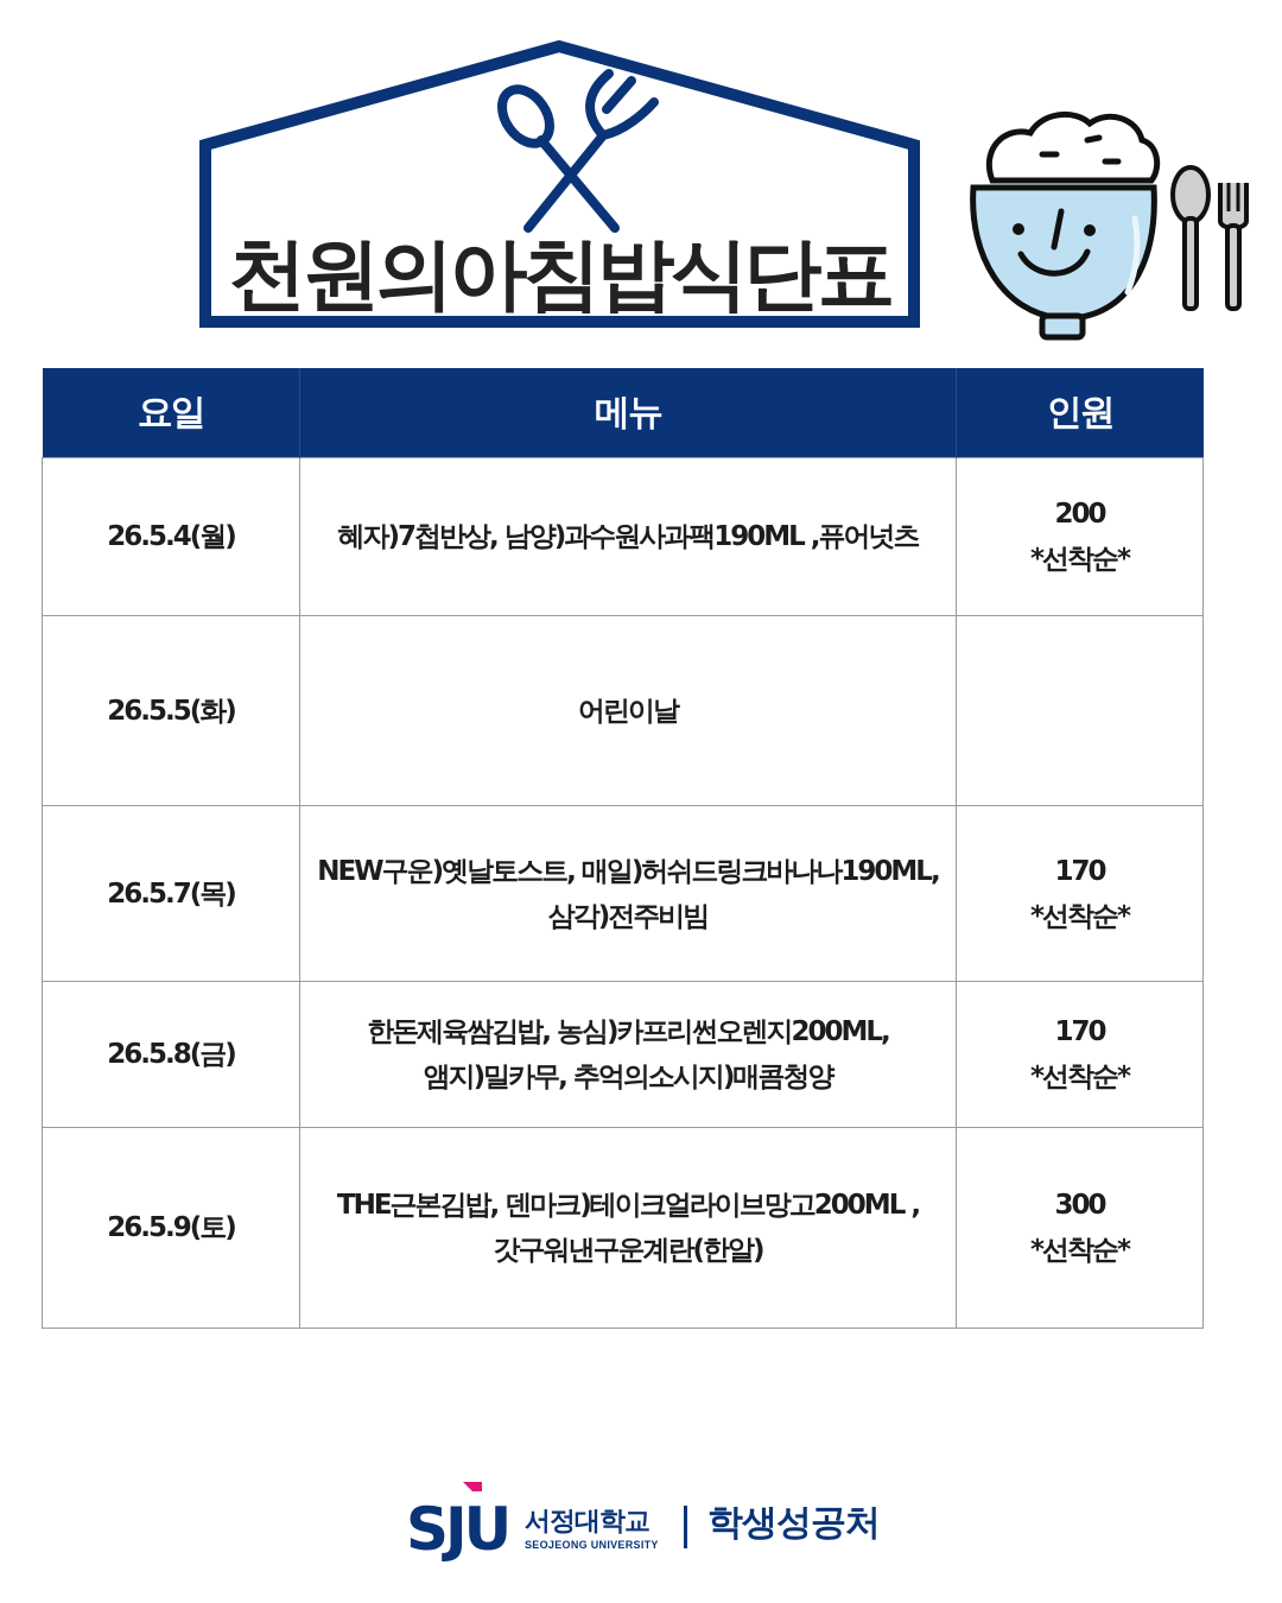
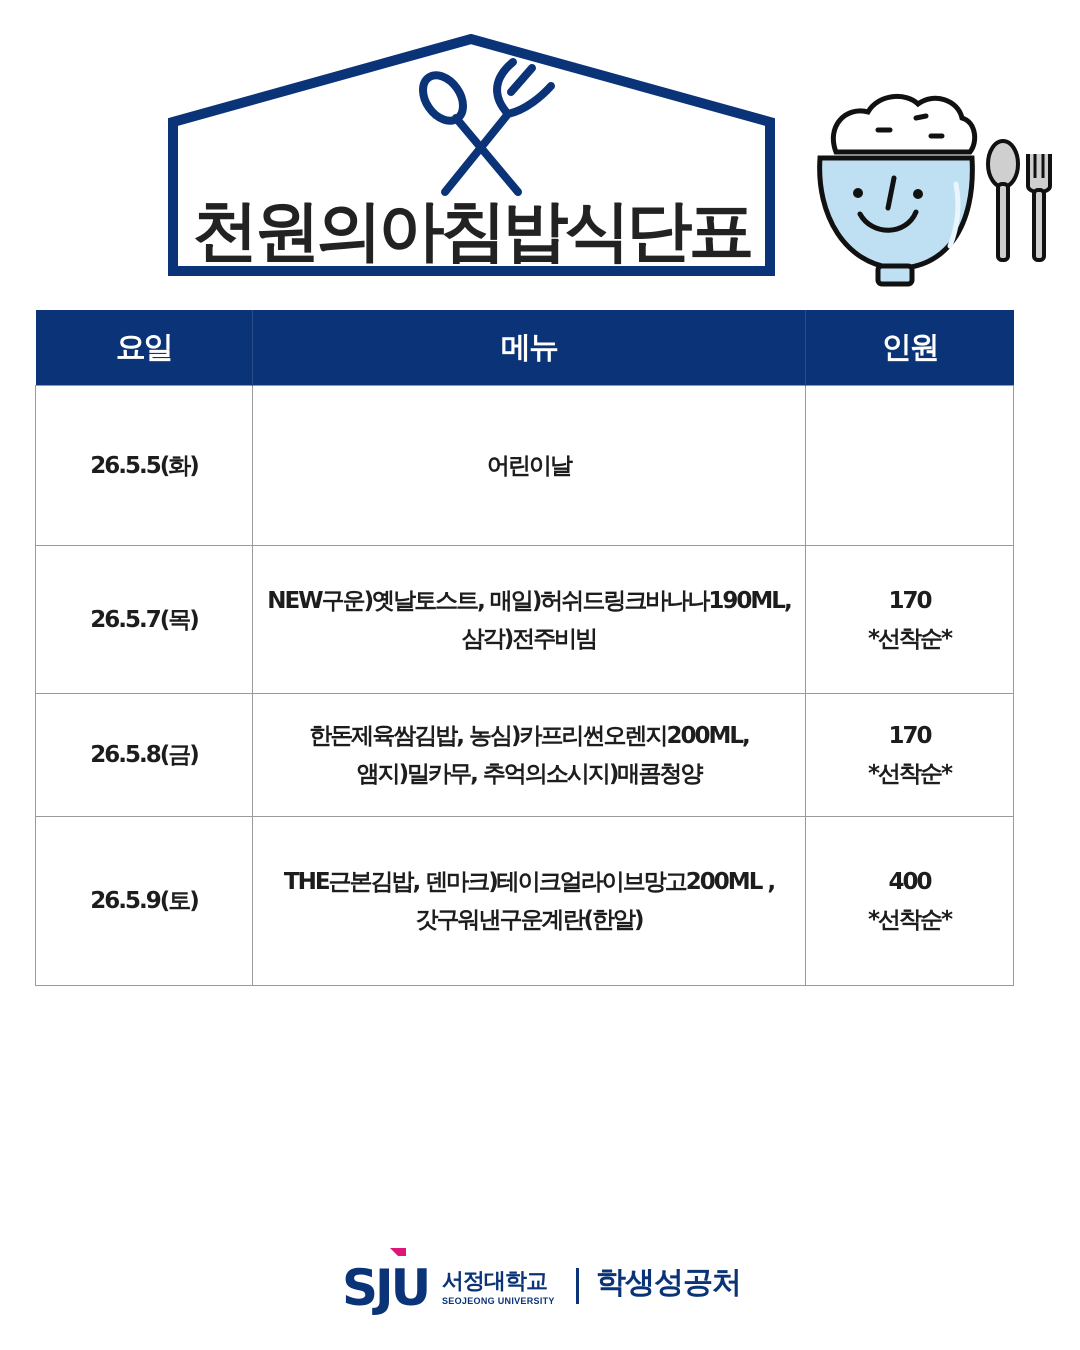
  천원의아침밥식단표
  요일	메뉴	인원
- 26.5.4(월)	혜자)7첩반상, 남양)과수원사과팩190ML ,퓨어넛츠	200 *선착순*
  26.5.5(화)	어린이날
  26.5.7(목)	NEW구운)옛날토스트, 매일)허쉬드링크바나나190ML, 삼각)전주비빔	170 *선착순*
  26.5.8(금)	한돈제육쌈김밥, 농심)카프리썬오렌지200ML, 앰지)밀카무, 추억의소시지)매콤청양	170 *선착순*
- 26.5.9(토)	THE근본김밥, 덴마크)테이크얼라이브망고200ML , 갓구워낸구운계란(한알)	300 *선착순*
+ 26.5.9(토)	THE근본김밥, 덴마크)테이크얼라이브망고200ML , 갓구워낸구운계란(한알)	400 *선착순*
  SJU
  서정대학교
  SEOJEONG UNIVERSITY
  학생성공처
